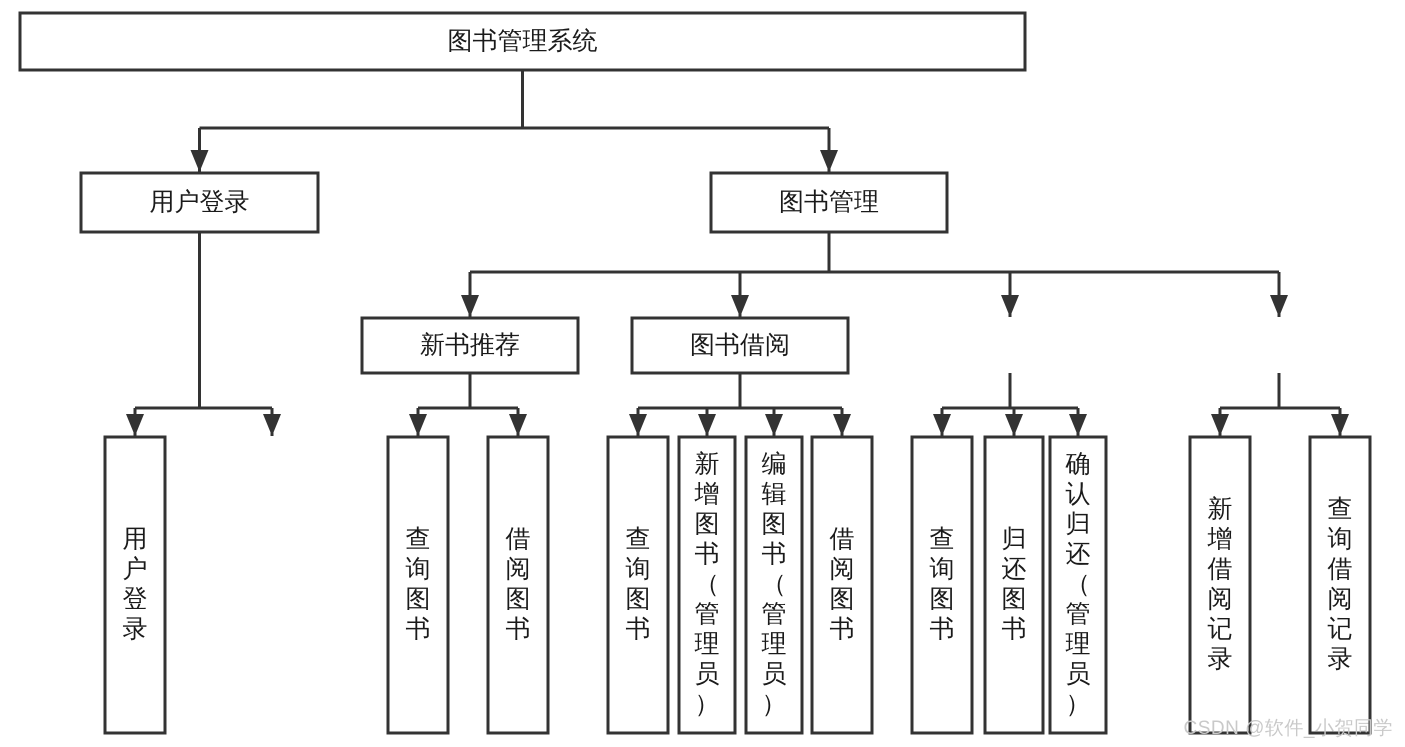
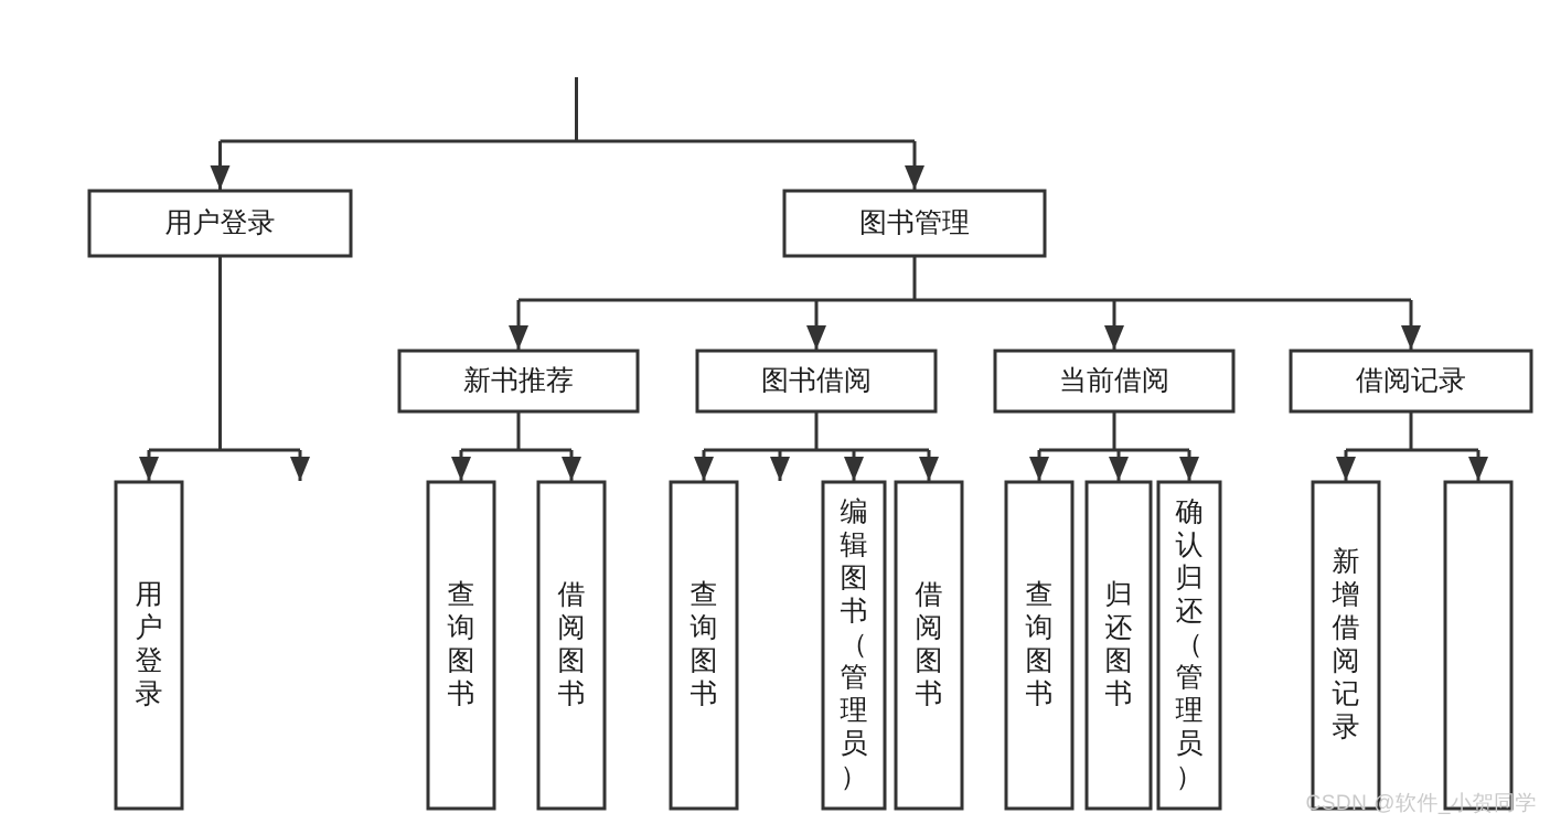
- 图书管理系统
  用户登录
  图书管理
  新书推荐
  图书借阅
+ 当前借阅
+ 借阅记录
  用户登录
  查询图书
  借阅图书
  查询图书
- 新增图书（管理员）
  编辑图书（管理员）
  借阅图书
  查询图书
  归还图书
  确认归还（管理员）
  新增借阅记录
- 查询借阅记录
  CSDN @软件_小贺同学
